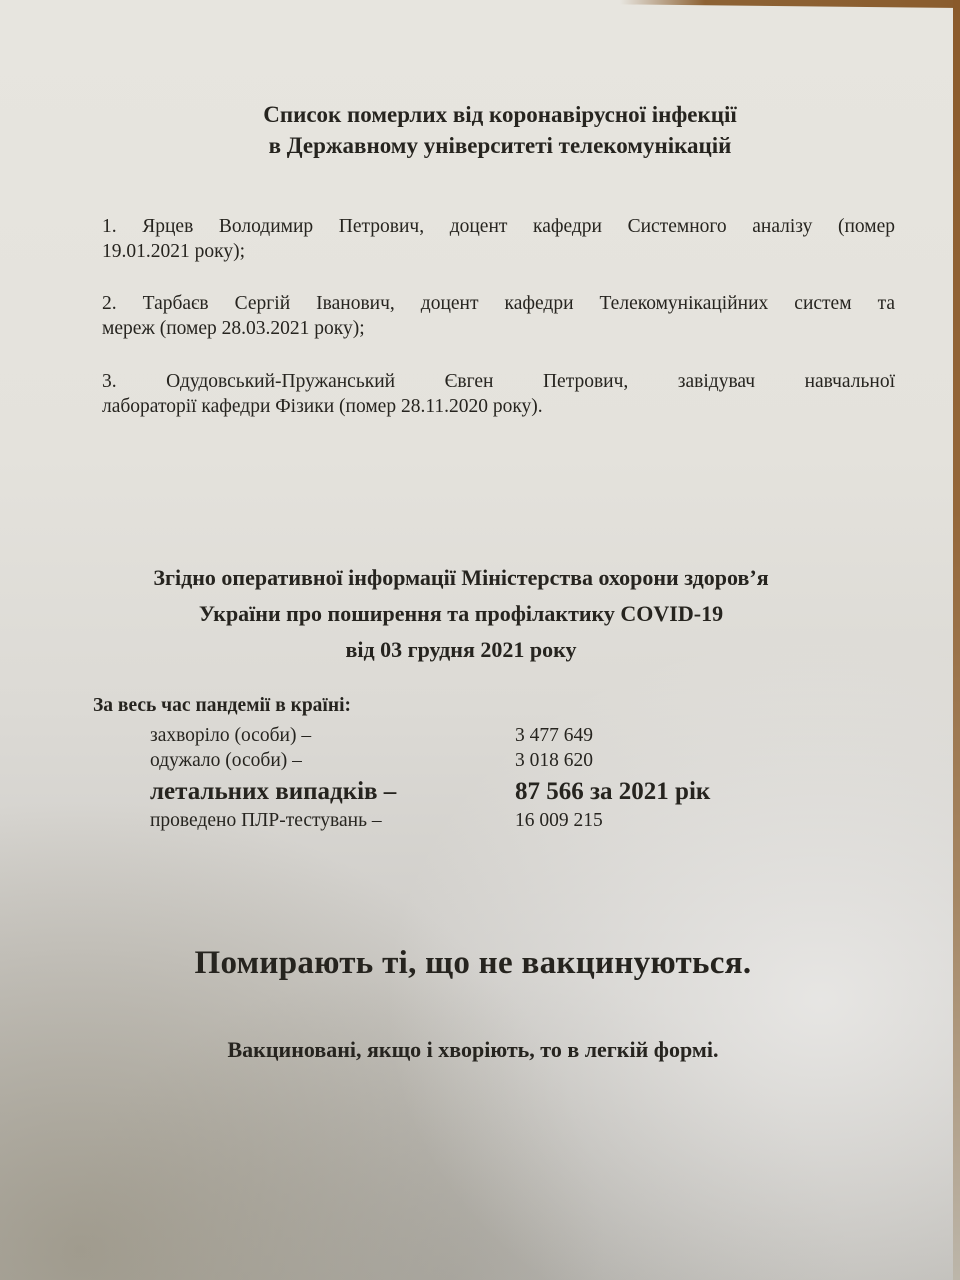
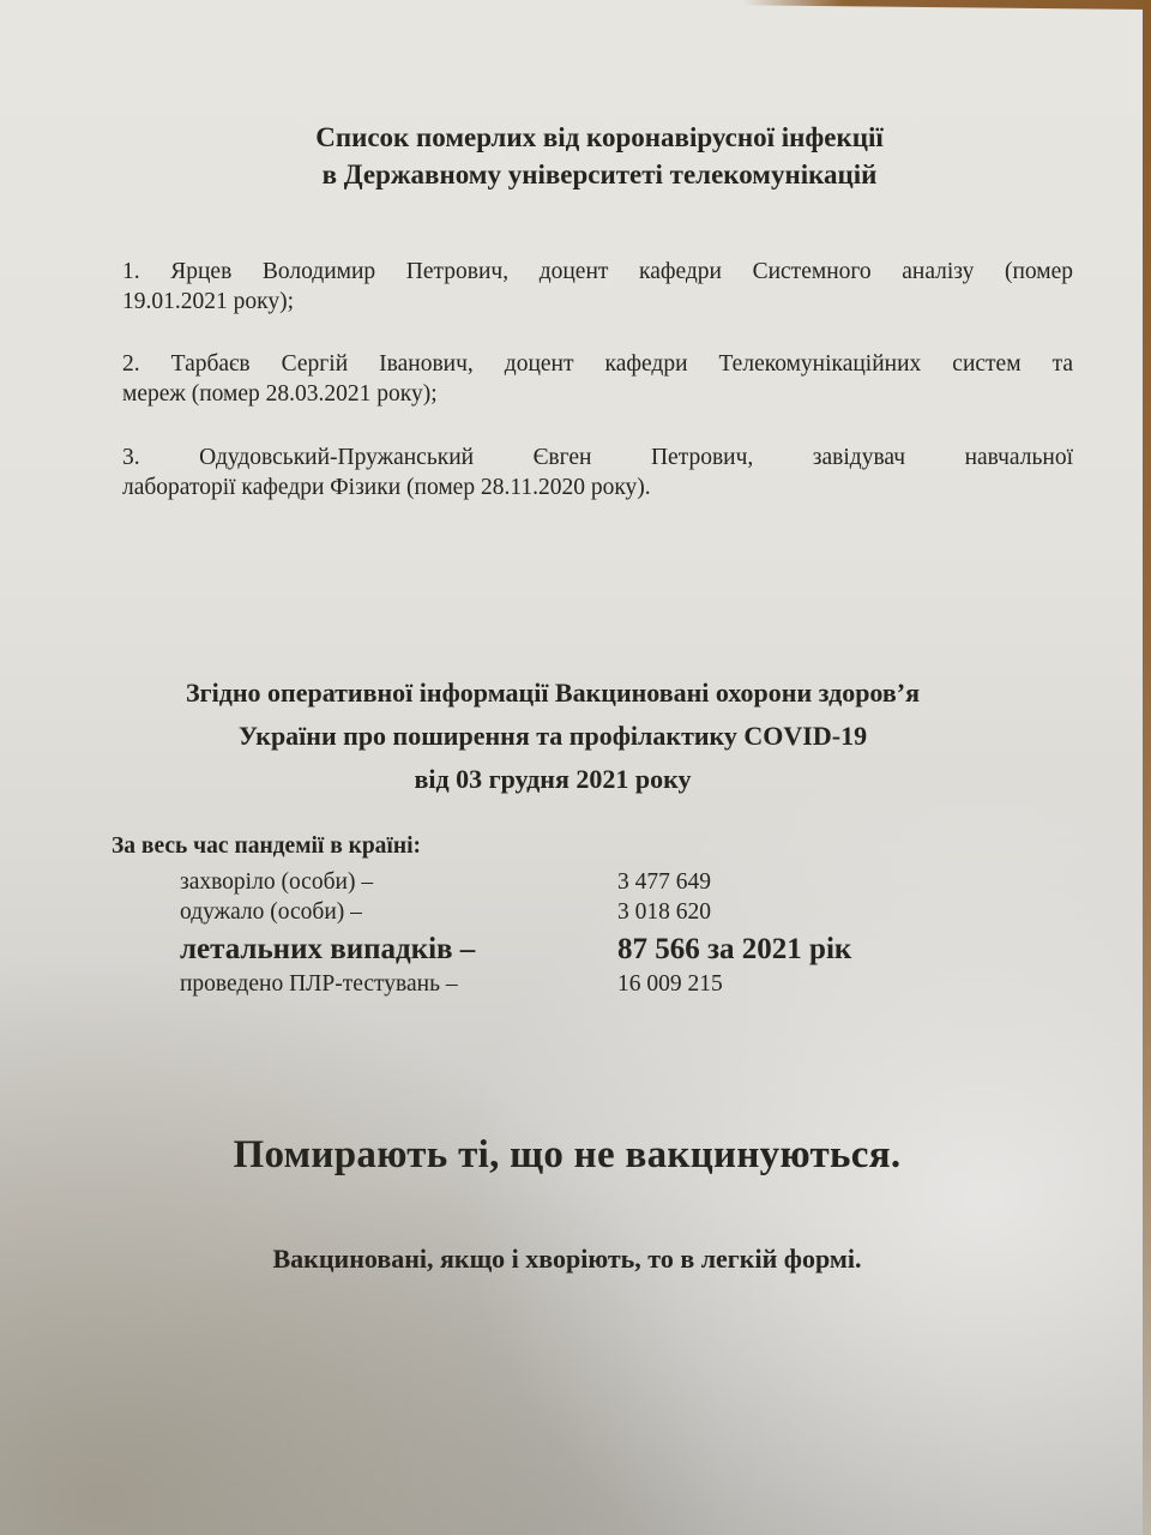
  Список померлих від коронавірусної інфекції
  в Державному університеті телекомунікацій
  1. Ярцев Володимир Петрович, доцент кафедри Системного аналізу (помер
  19.01.2021 року);
  2. Тарбаєв Сергій Іванович, доцент кафедри Телекомунікаційних систем та
  мереж (помер 28.03.2021 року);
  3. Одудовський-Пружанський Євген Петрович, завідувач навчальної
  лабораторії кафедри Фізики (помер 28.11.2020 року).
- Згідно оперативної інформації Міністерства охорони здоров’я
+ Згідно оперативної інформації Вакциновані охорони здоров’я
  України про поширення та профілактику COVID-19
  від 03 грудня 2021 року
  За весь час пандемії в країні:
  захворіло (особи) –
  3 477 649
  одужало (особи) –
  3 018 620
  летальних випадків –
  87 566 за 2021 рік
  проведено ПЛР-тестувань –
  16 009 215
  Помирають ті, що не вакцинуються.
  Вакциновані, якщо і хворіють, то в легкій формі.
